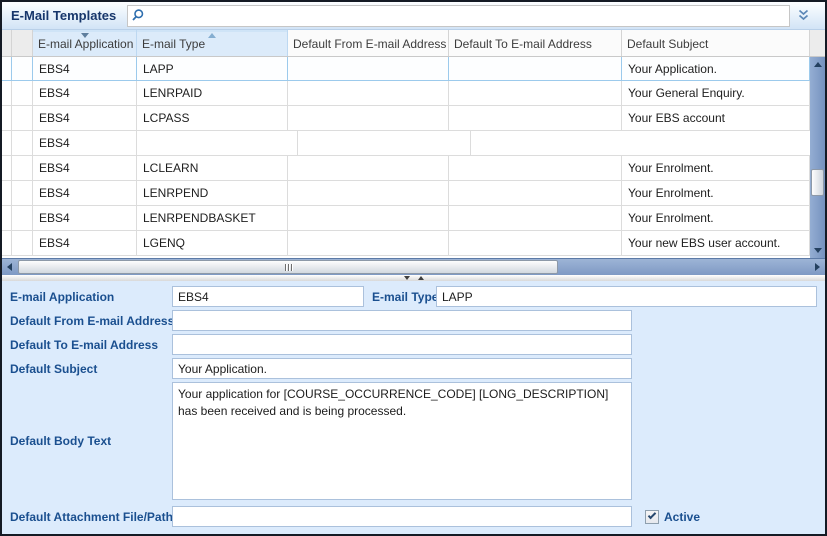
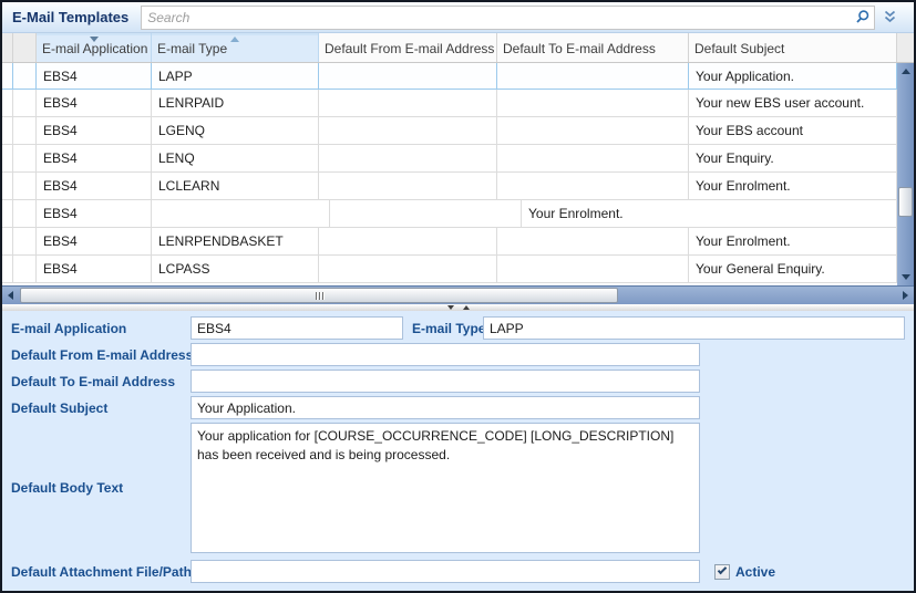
  E-Mail Templates
+ Search
  E-mail Application
  E-mail Type
  Default From E-mail Address
  Default To E-mail Address
  Default Subject
  EBS4
  LAPP
  Your Application.
  EBS4
  LENRPAID
- Your General Enquiry.
+ Your new EBS user account.
  EBS4
- LCPASS
+ LGENQ
  Your EBS account
  EBS4
+ LENQ
+ Your Enquiry.
  EBS4
  LCLEARN
  Your Enrolment.
  EBS4
- LENRPEND
  Your Enrolment.
  EBS4
  LENRPENDBASKET
  Your Enrolment.
  EBS4
- LGENQ
+ LCPASS
- Your new EBS user account.
+ Your General Enquiry.
  E-mail Application
  EBS4
  E-mail Typ
  LAPP
  Default From E-mail Address
  Default To E-mail Address
  Default Subject
  Your Application.
  Default Body Text
  Default Attachment File/Path
  Active
